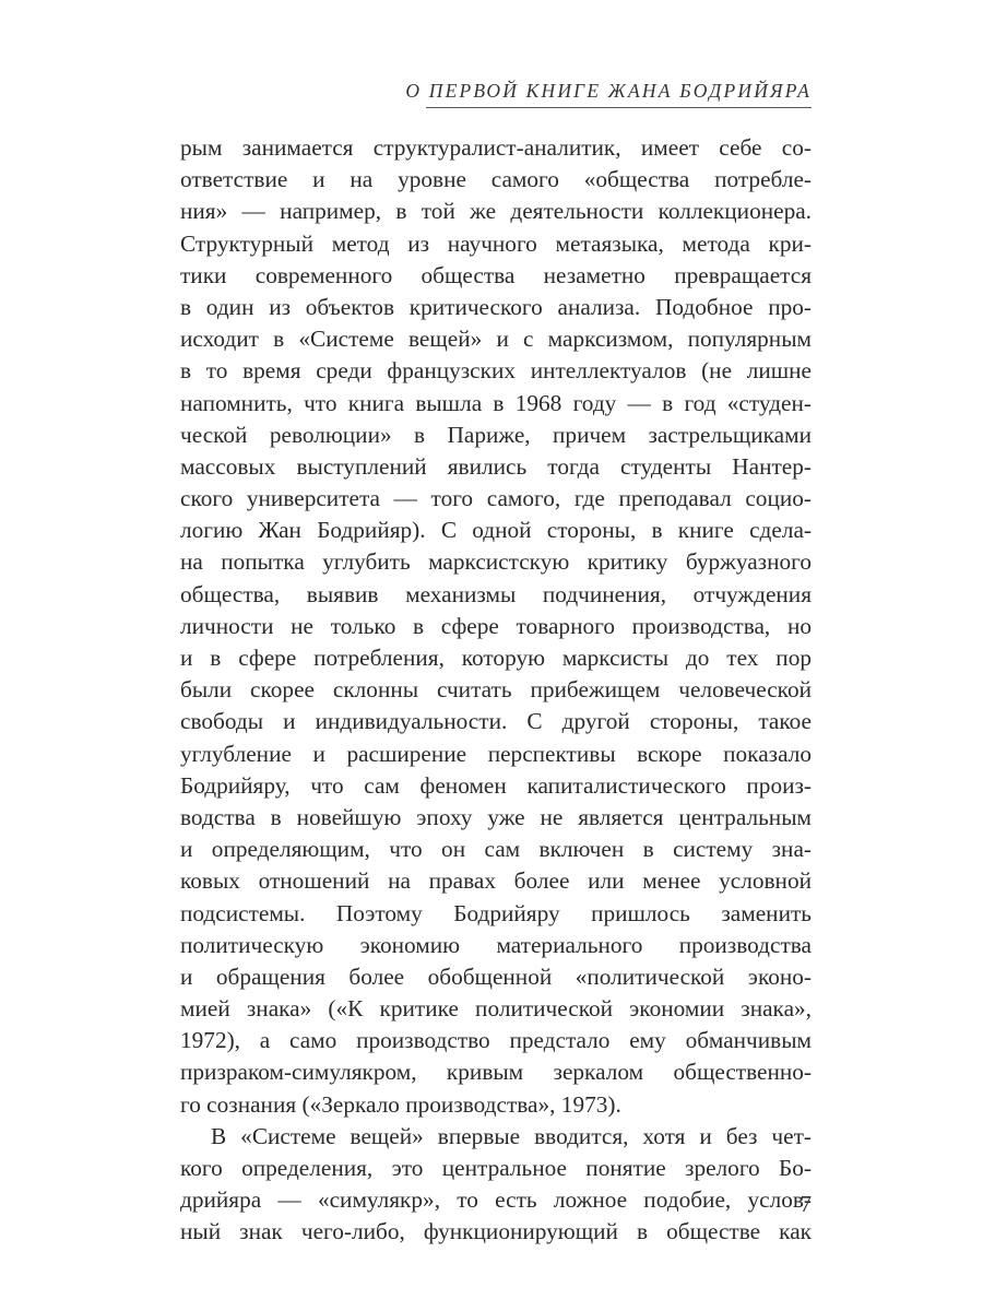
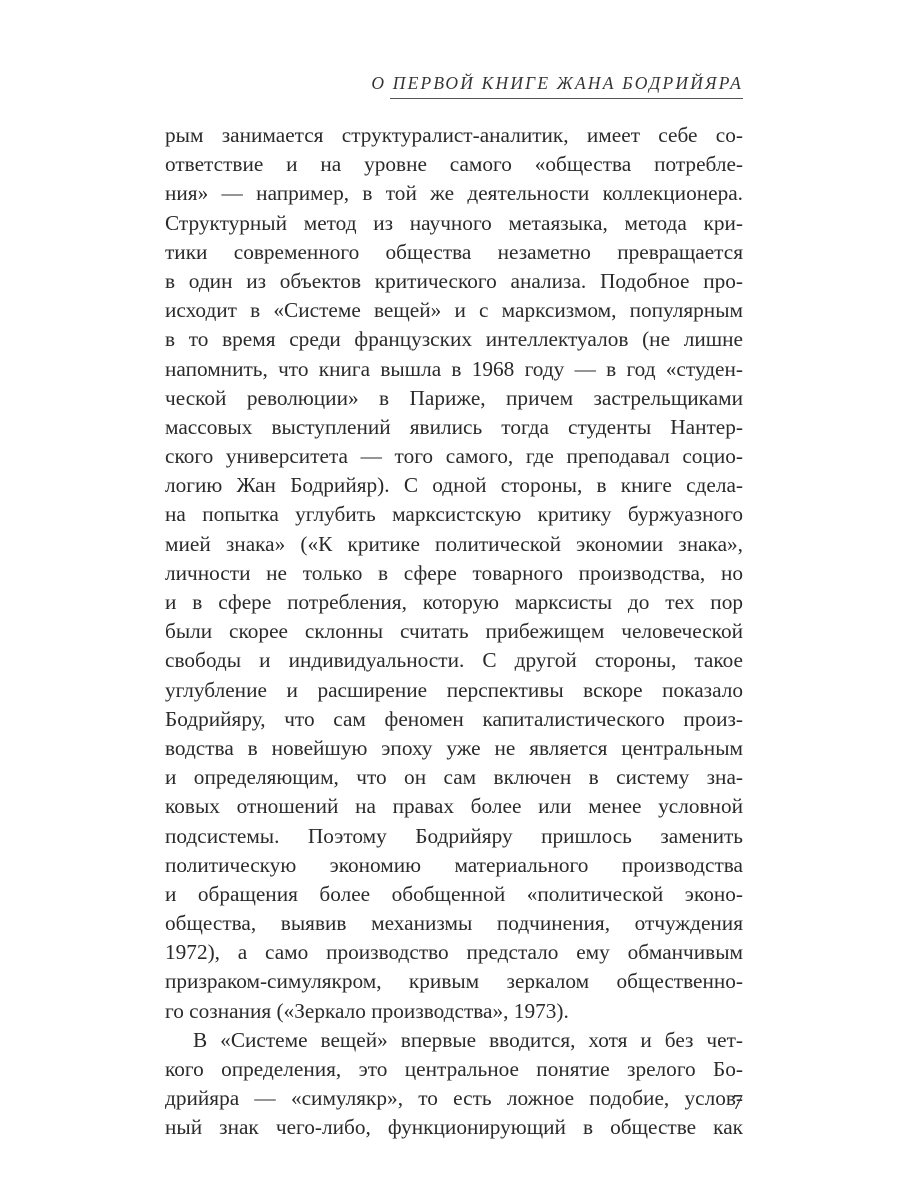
  О ПЕРВОЙ КНИГЕ ЖАНА БОДРИЙЯРА
  рым занимается структуралист-аналитик, имеет себе со-
  ответствие и на уровне самого «общества потребле-
  ния» — например, в той же деятельности коллекционера.
  Структурный метод из научного метаязыка, метода кри-
  тики современного общества незаметно превращается
  в один из объектов критического анализа. Подобное про-
  исходит в «Системе вещей» и с марксизмом, популярным
  в то время среди французских интеллектуалов (не лишне
  напомнить, что книга вышла в 1968 году — в год «студен-
  ческой революции» в Париже, причем застрельщиками
  массовых выступлений явились тогда студенты Нантер-
  ского университета — того самого, где преподавал социо-
  логию Жан Бодрийяр). С одной стороны, в книге сдела-
  на попытка углубить марксистскую критику буржуазного
- общества, выявив механизмы подчинения, отчуждения
+ мией знака» («К критике политической экономии знака»,
  личности не только в сфере товарного производства, но
  и в сфере потребления, которую марксисты до тех пор
  были скорее склонны считать прибежищем человеческой
  свободы и индивидуальности. С другой стороны, такое
  углубление и расширение перспективы вскоре показало
  Бодрийяру, что сам феномен капиталистического произ-
  водства в новейшую эпоху уже не является центральным
  и определяющим, что он сам включен в систему зна-
  ковых отношений на правах более или менее условной
  подсистемы. Поэтому Бодрийяру пришлось заменить
  политическую экономию материального производства
  и обращения более обобщенной «политической эконо-
- мией знака» («К критике политической экономии знака»,
+ общества, выявив механизмы подчинения, отчуждения
  1972), а само производство предстало ему обманчивым
  призраком-симулякром, кривым зеркалом общественно-
  го сознания («Зеркало производства», 1973).
  В «Системе вещей» впервые вводится, хотя и без чет-
  кого определения, это центральное понятие зрелого Бо-
  дрийяра — «симулякр», то есть ложное подобие, услов-
  ный знак чего-либо, функционирующий в обществе как
  7
